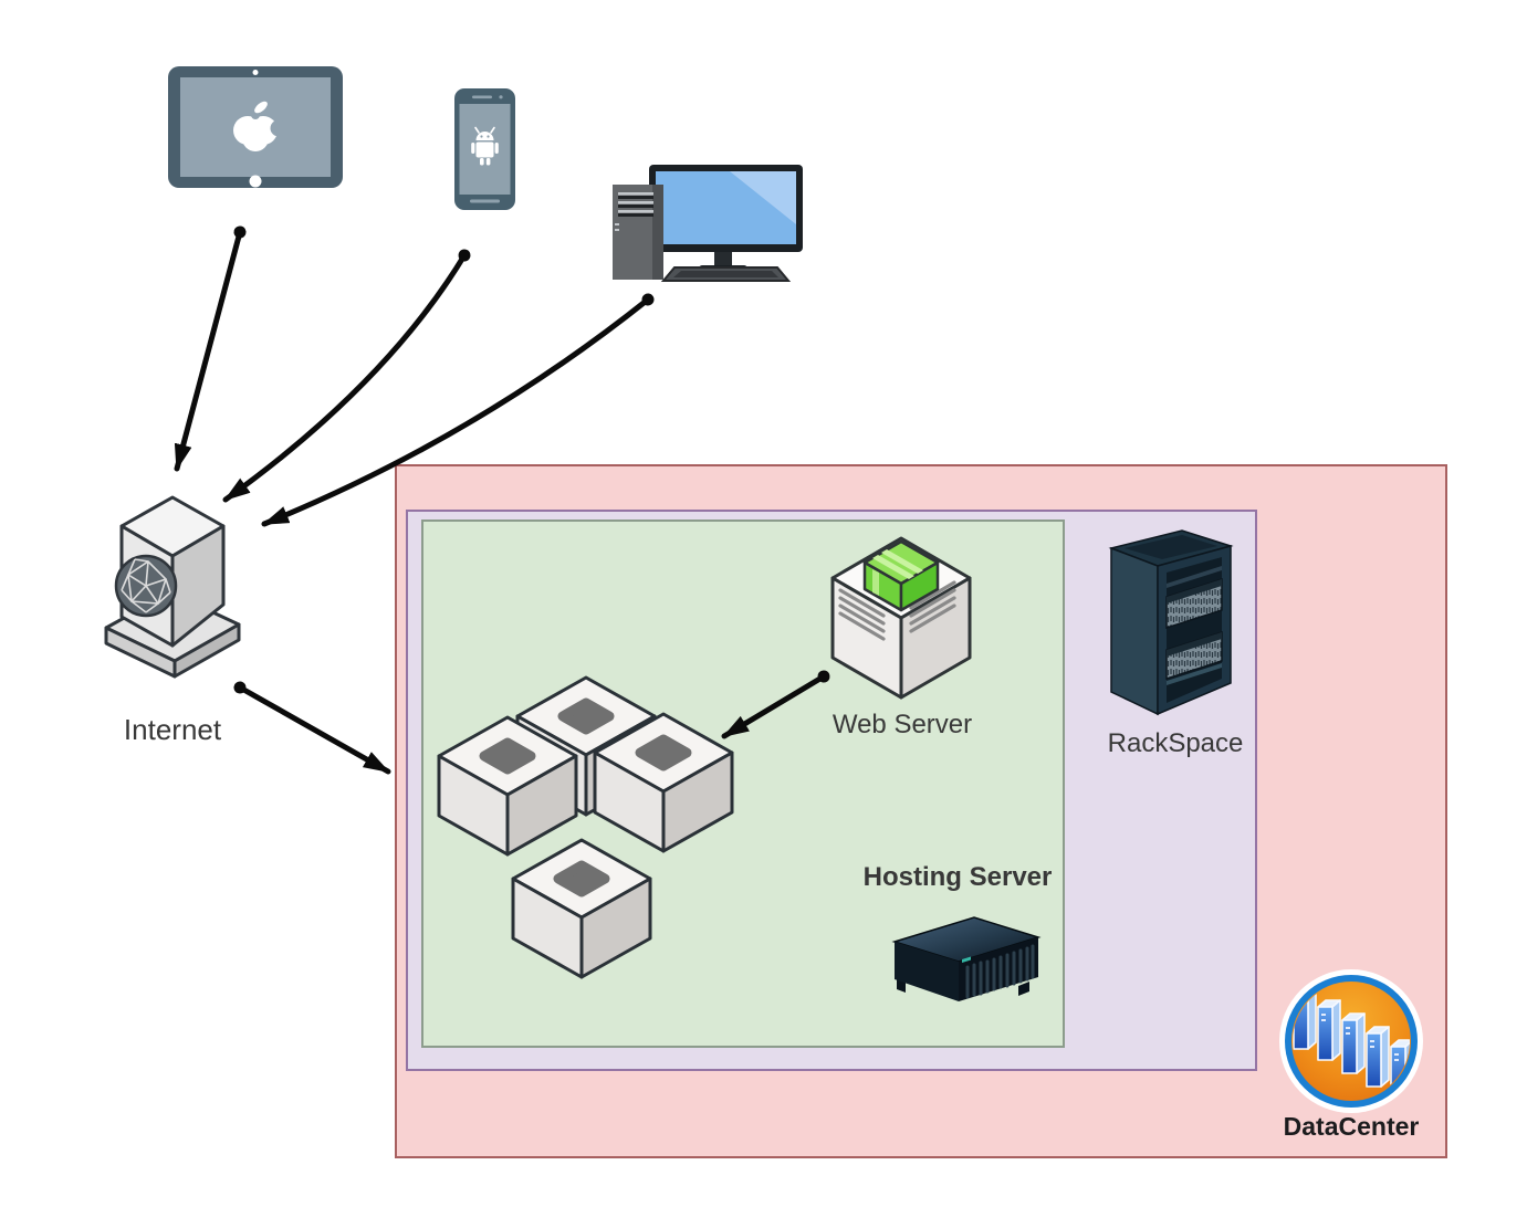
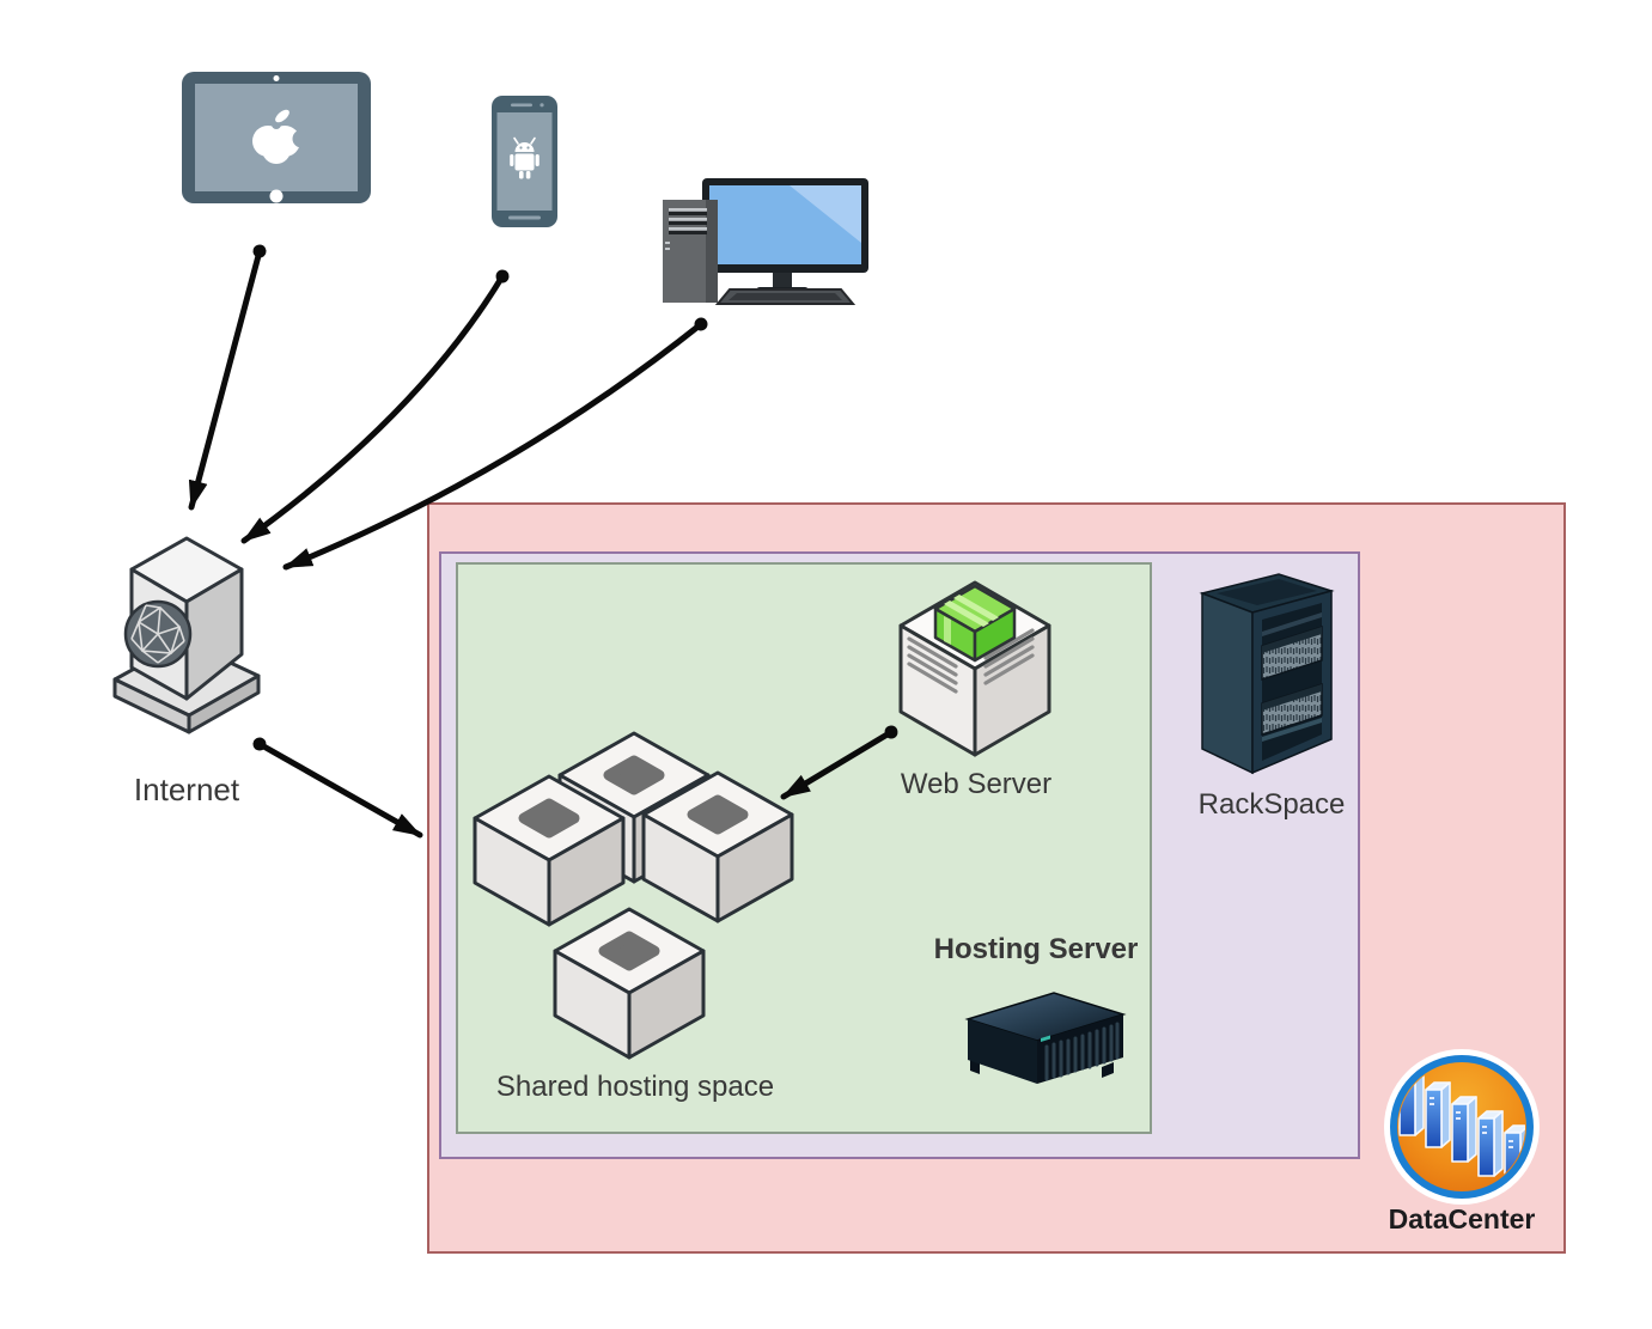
  Internet
  Web Server
+ Shared hosting space
  Hosting Server
  RackSpace
  DataCenter
